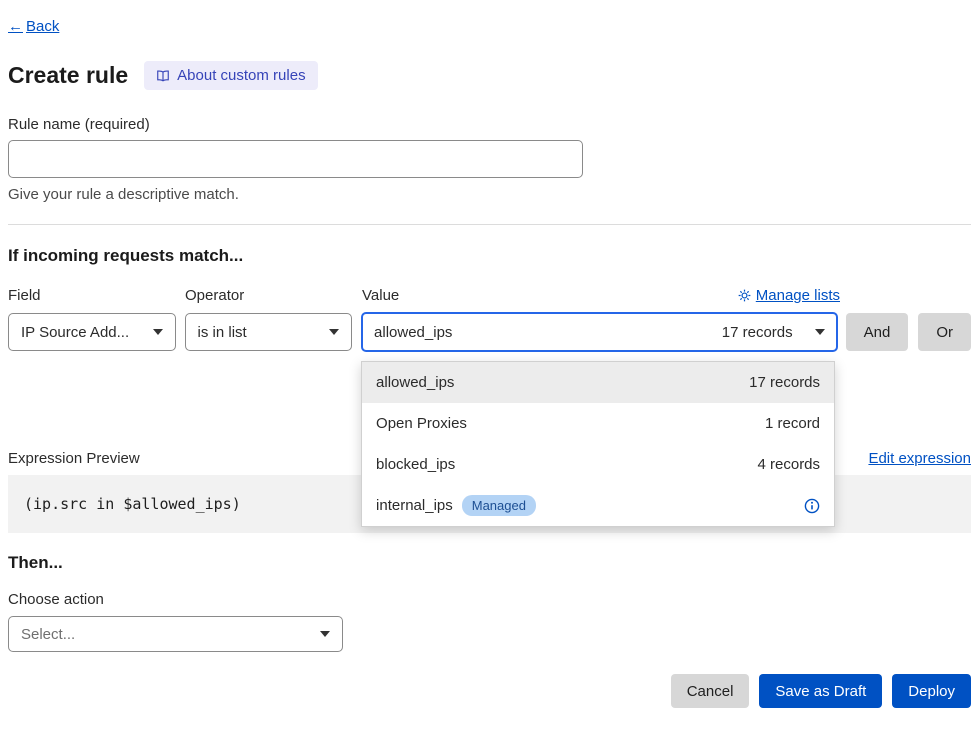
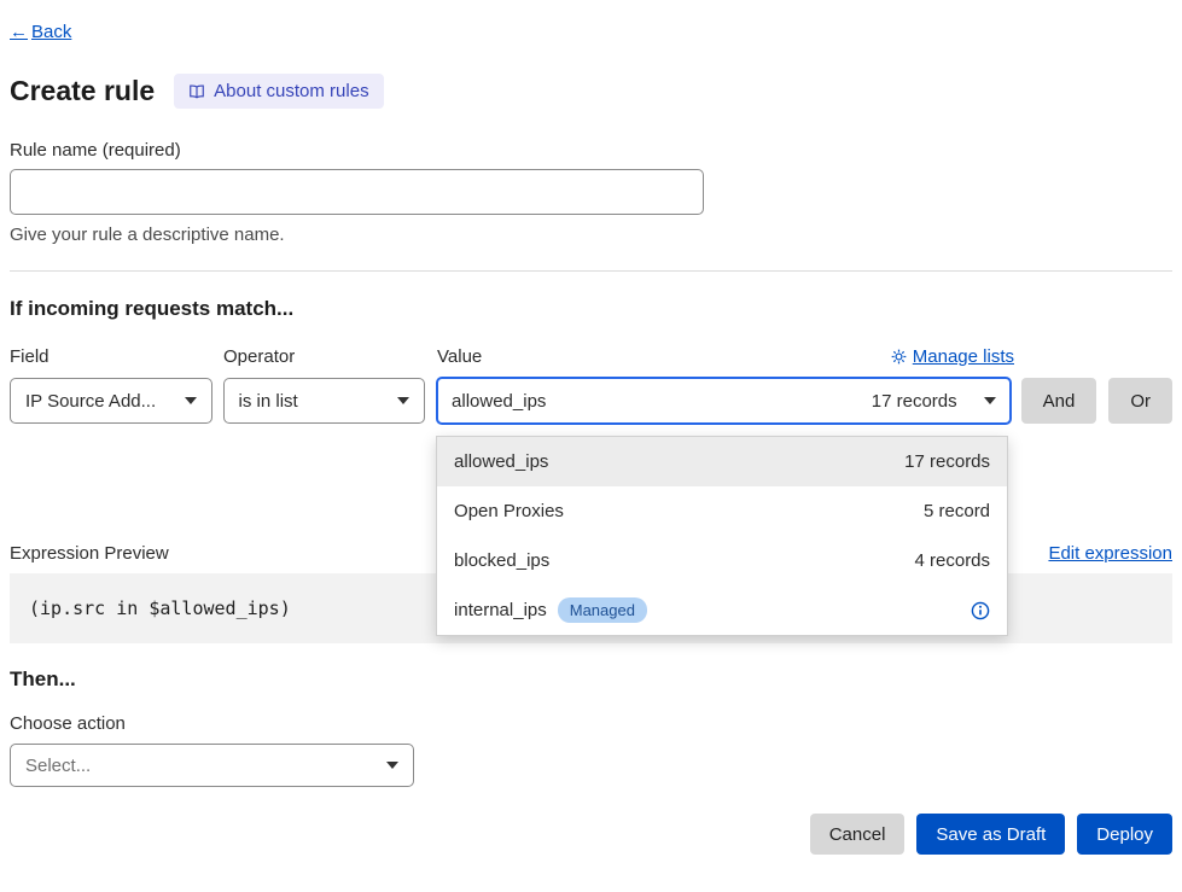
  ←
  Back
  Create rule
  About custom rules
  Rule name (required)
- Give your rule a descriptive match.
+ Give your rule a descriptive name.
  If incoming requests match...
  Field
  Operator
  Value
  Manage lists
  IP Source Add...
  is in list
  allowed_ips
  17 records
  allowed_ips
  17 records
  Open Proxies
- 1 record
+ 5 record
  blocked_ips
  4 records
  internal_ips
  Managed
  And
  Or
  Expression Preview
  Edit expression
  (ip.src in $allowed_ips)
  Then...
  Choose action
  Select...
  Cancel
  Save as Draft
  Deploy
